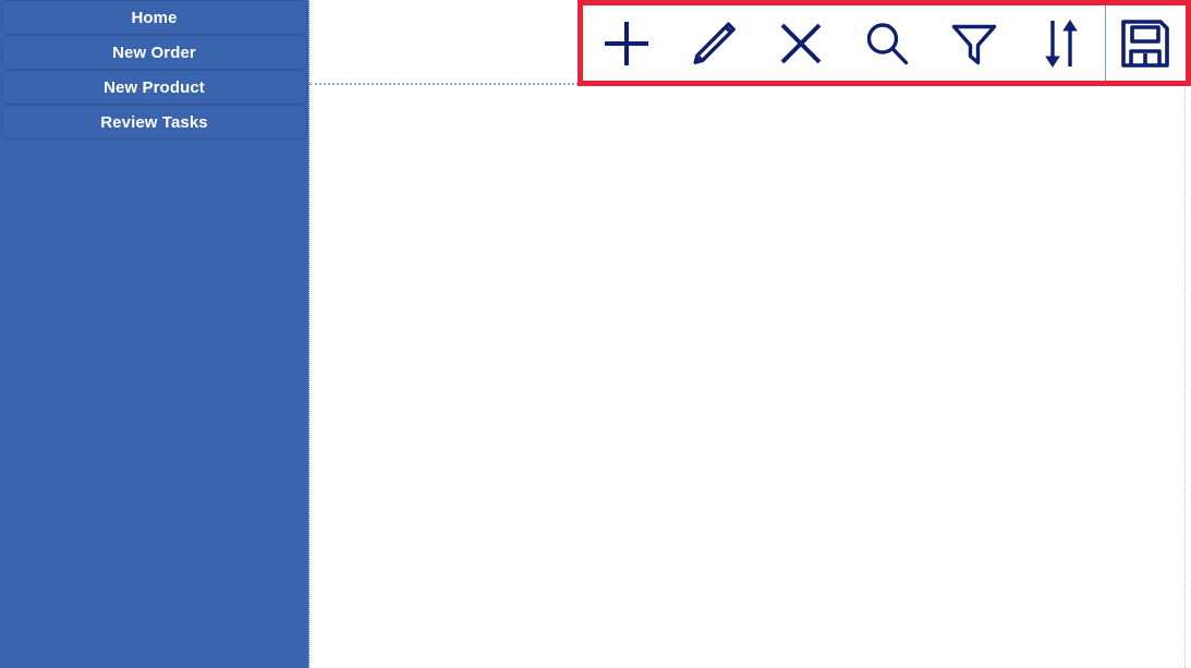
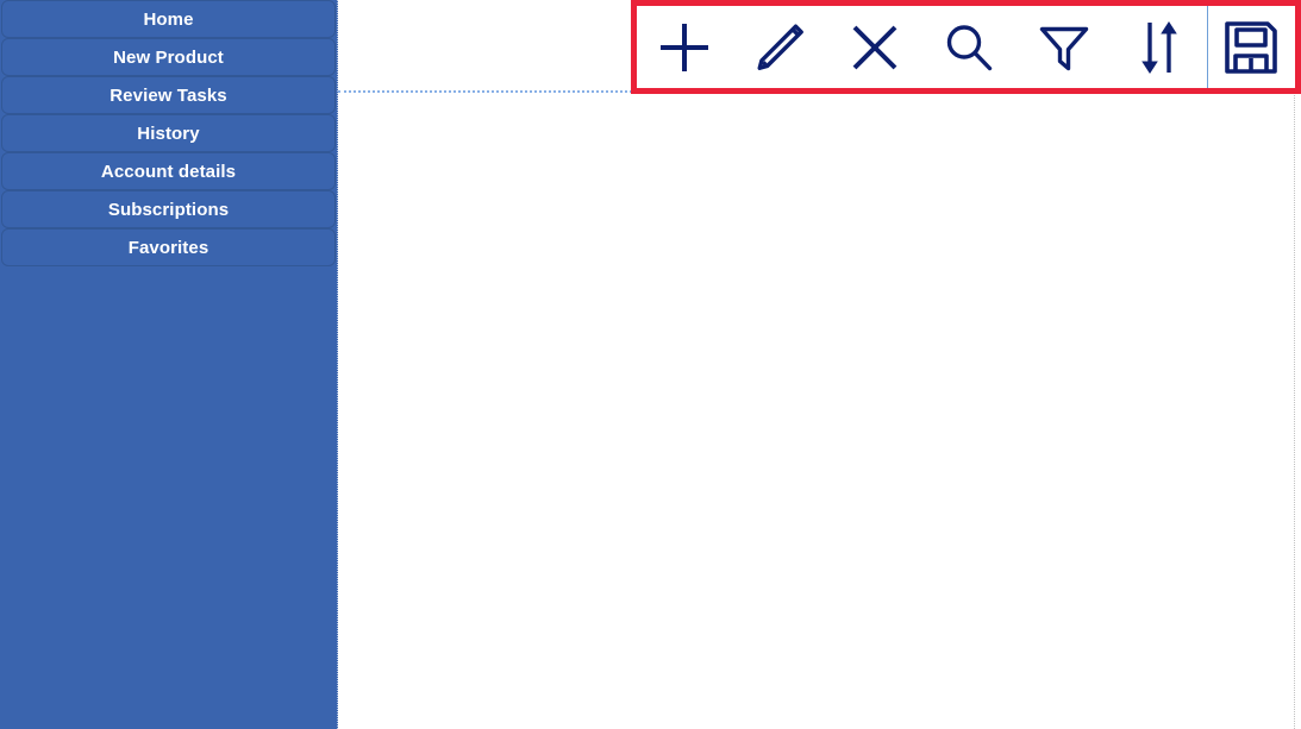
  Home
- New Order
  New Product
  Review Tasks
+ History
+ Account details
+ Subscriptions
+ Favorites
